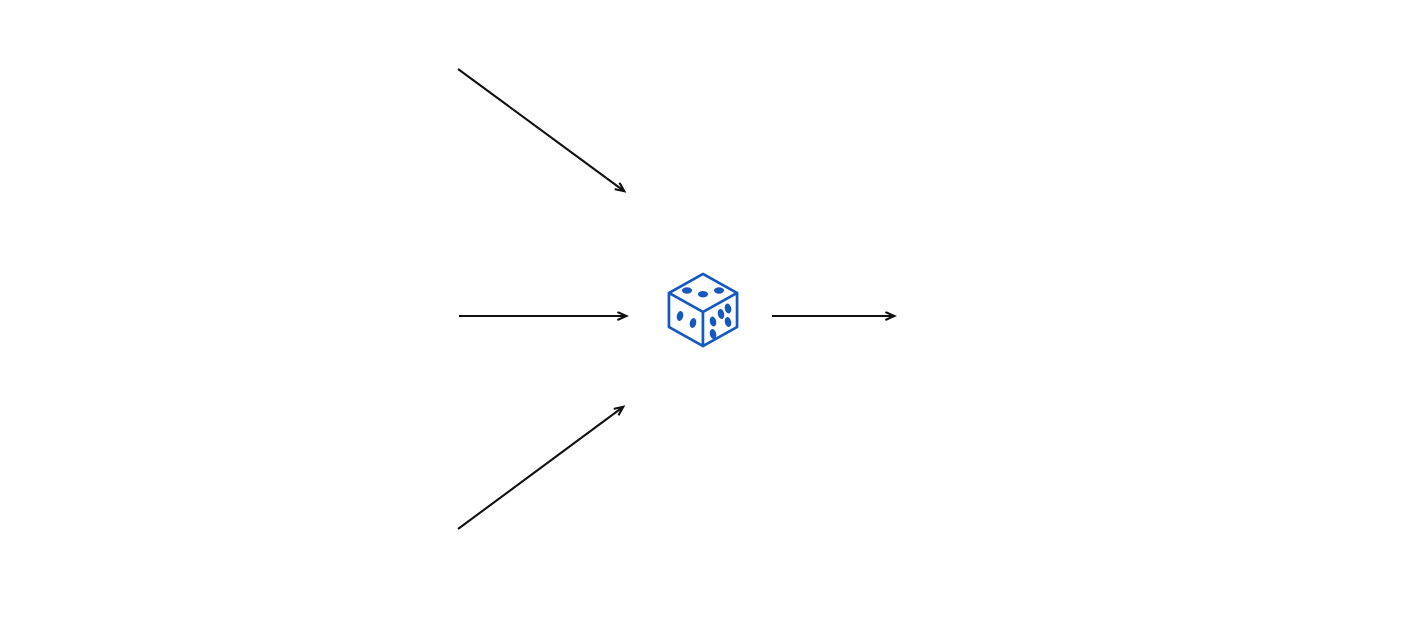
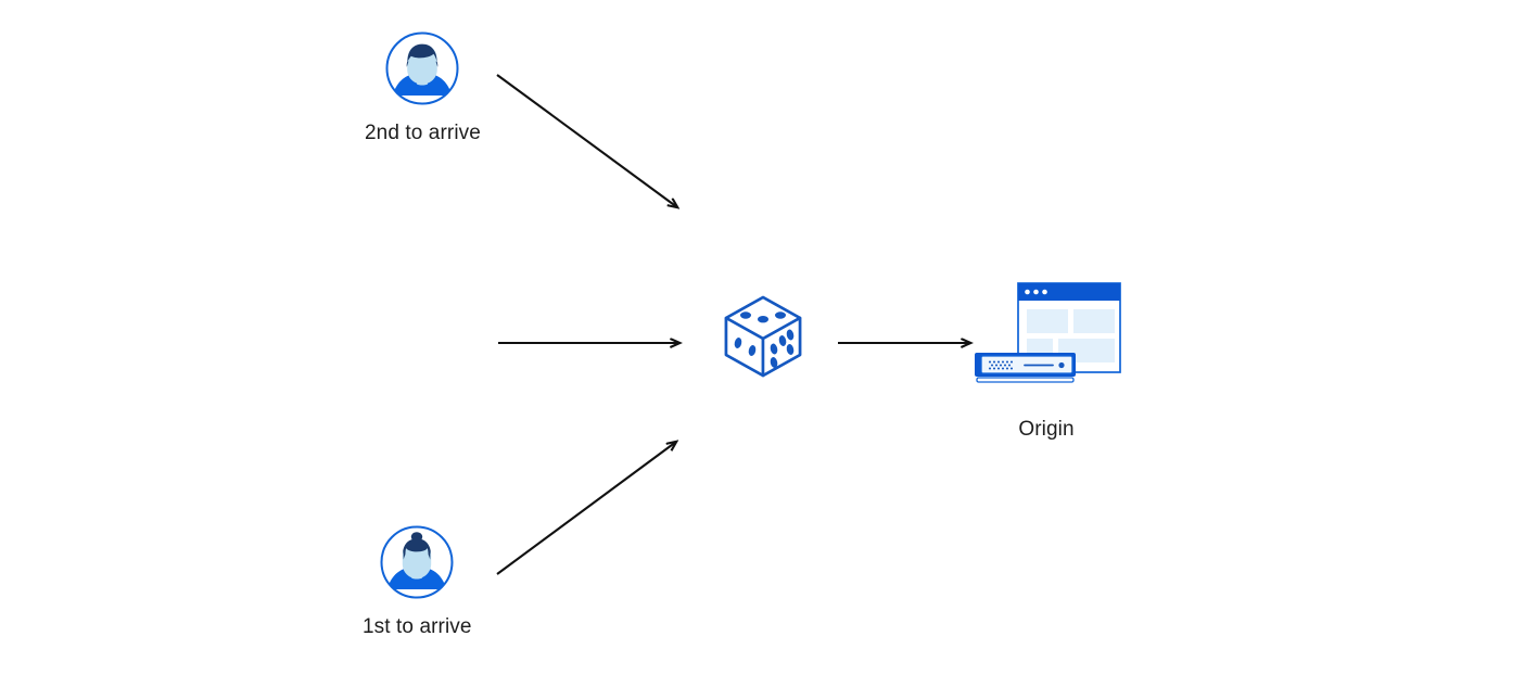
+ 2nd to arrive
+ 1st to arrive
+ Origin
